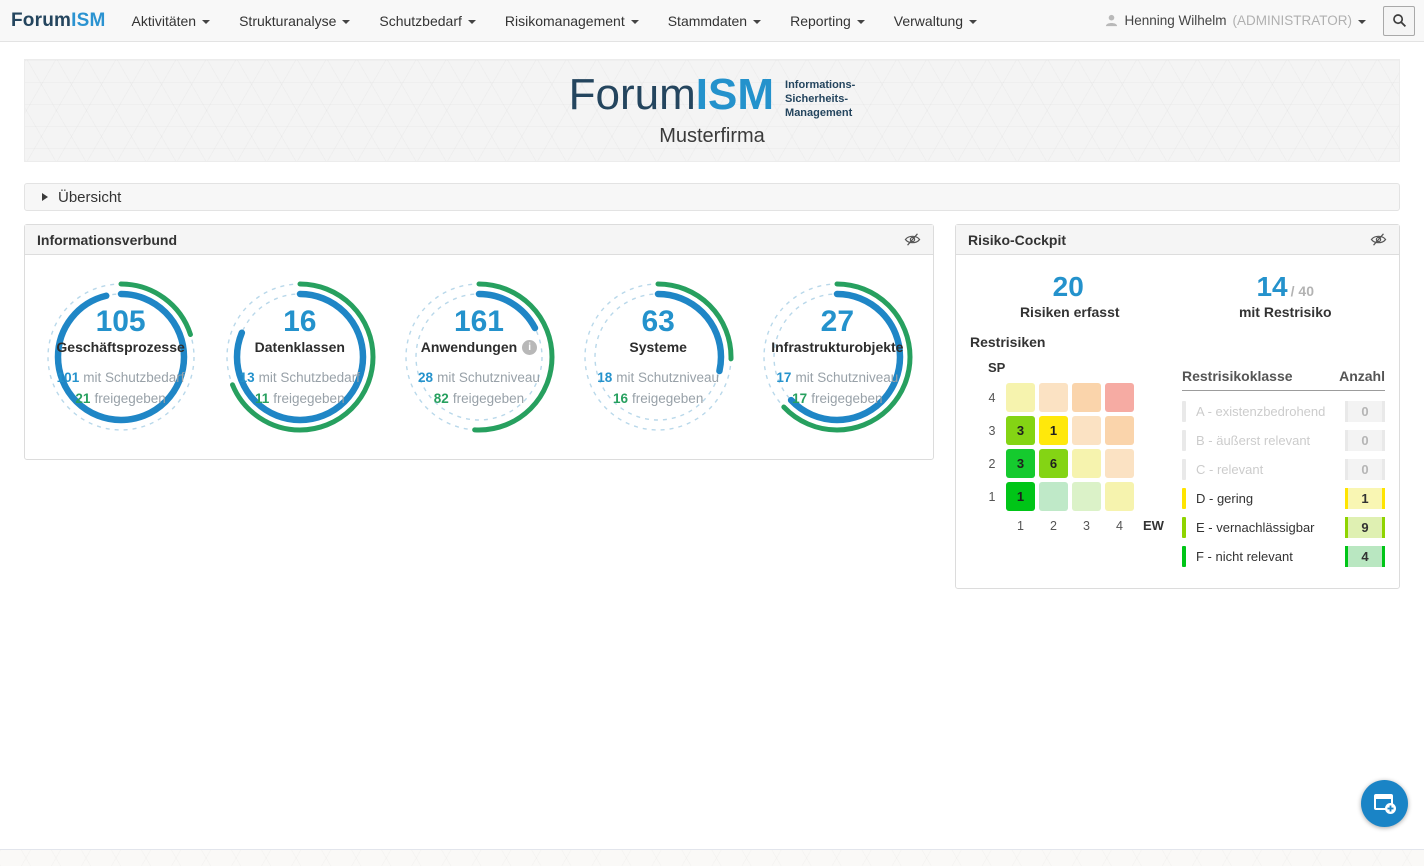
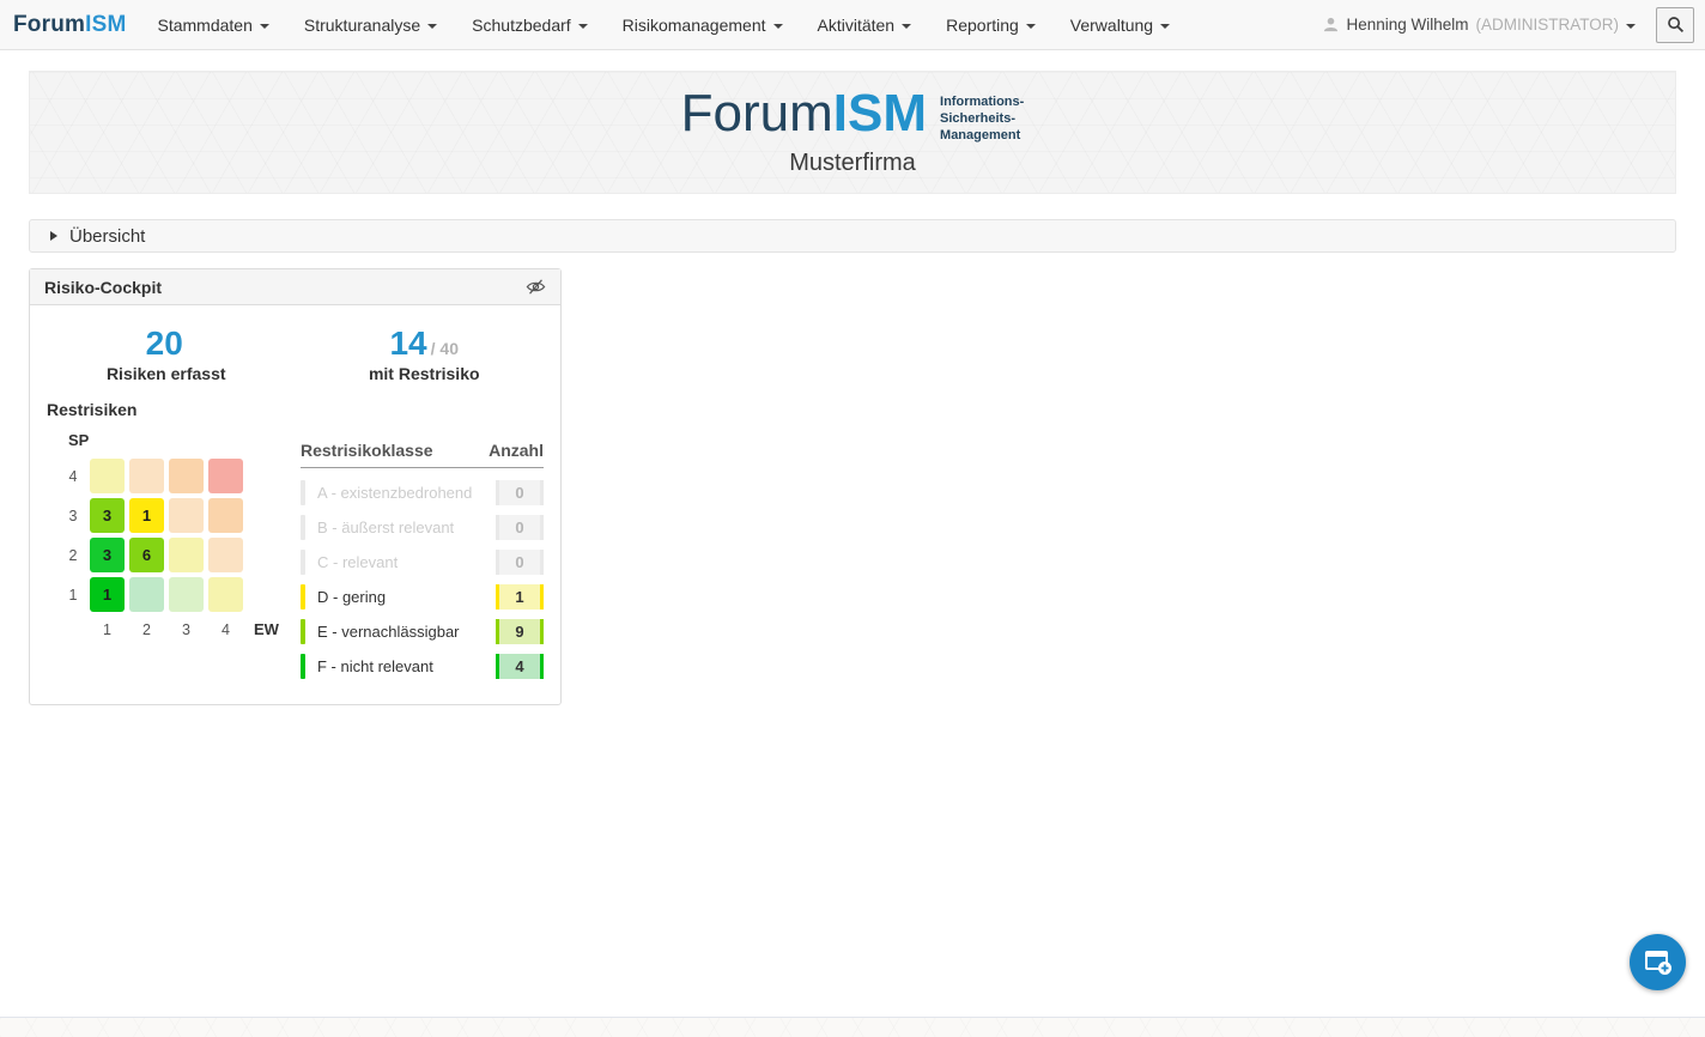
  ForumISM
- Aktivitäten
+ Stammdaten
  Strukturanalyse
  Schutzbedarf
  Risikomanagement
- Stammdaten
+ Aktivitäten
  Reporting
  Verwaltung
  Henning Wilhelm
  (ADMINISTRATOR)
  ForumISM
  Informations-
  Sicherheits-
  Management
  Musterfirma
  Übersicht
- Informationsverbund
- 105
- Geschäftsprozesse
- 101 mit Schutzbedarf
- 21 freigegeben
- 16
- Datenklassen
- 13 mit Schutzbedarf
- 11 freigegeben
- 161
- Anwendungen
- i
- 28 mit Schutzniveau
- 82 freigegeben
- 63
- Systeme
- 18 mit Schutzniveau
- 16 freigegeben
- 27
- Infrastrukturobjekte
- 17 mit Schutzniveau
- 17 freigegeben
  Risiko-Cockpit
  20
  Risiken erfasst
  14 / 40
  mit Restrisiko
  Restrisiken
  SP
  4
  3
  3
  1
  2
  3
  6
  1
  1
  1
  2
  3
  4
  EW
  Restrisikoklasse
  Anzahl
  A - existenzbedrohend
  0
  B - äußerst relevant
  0
  C - relevant
  0
  D - gering
  1
  E - vernachlässigbar
  9
  F - nicht relevant
  4
